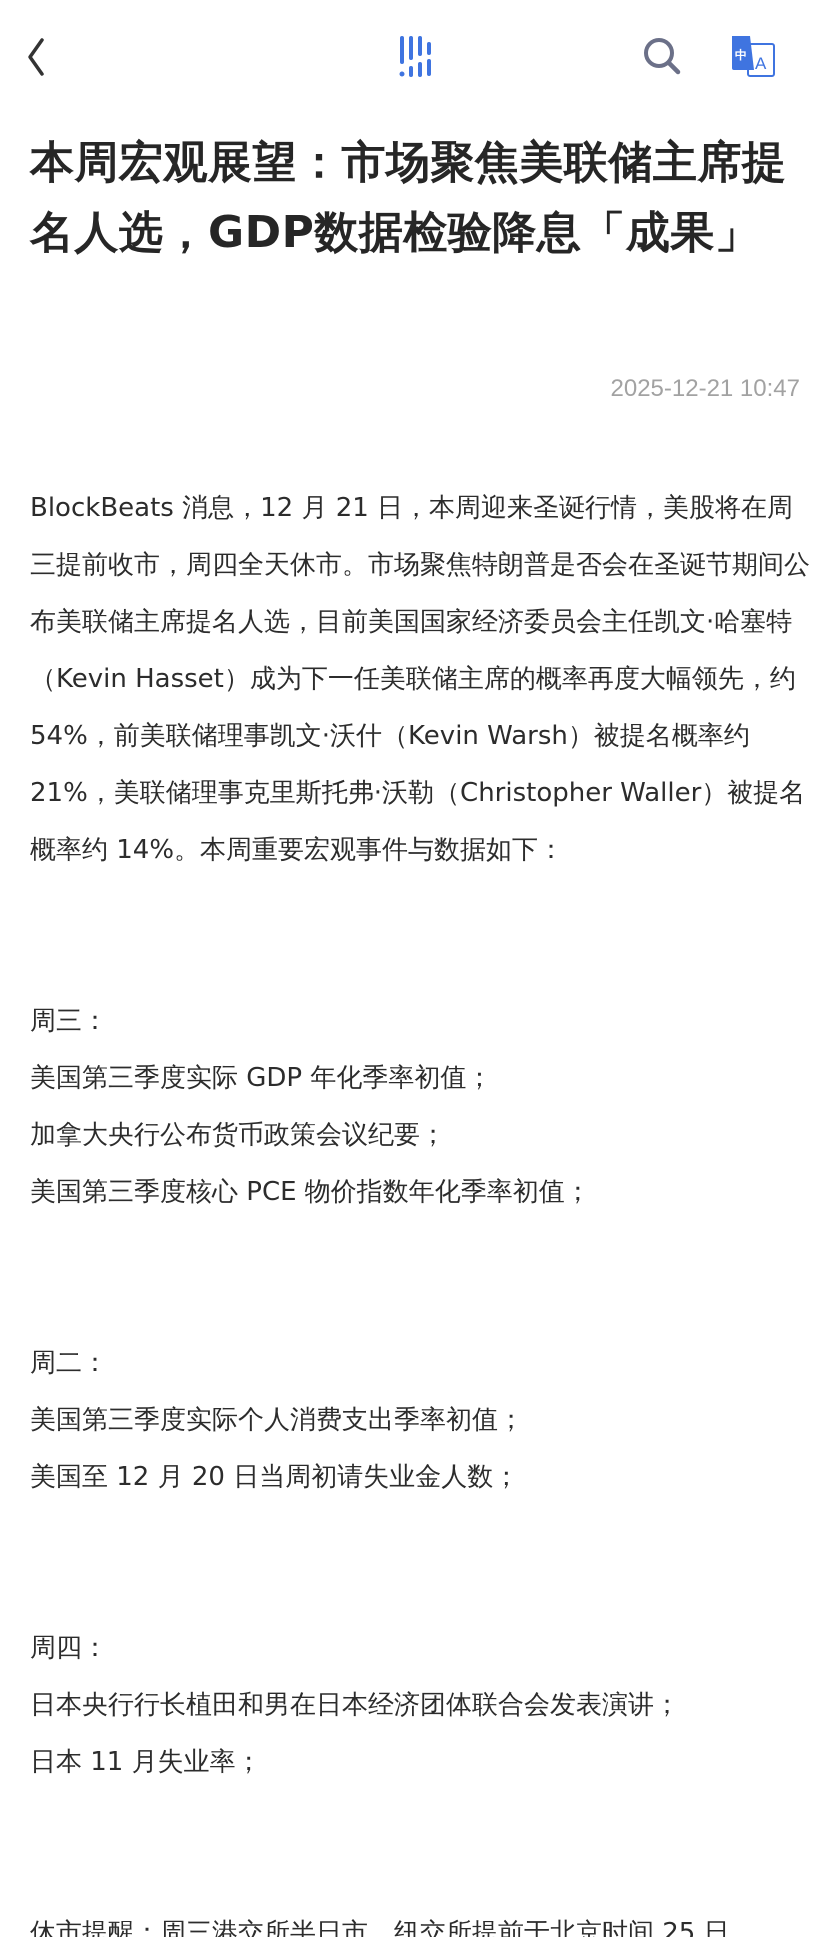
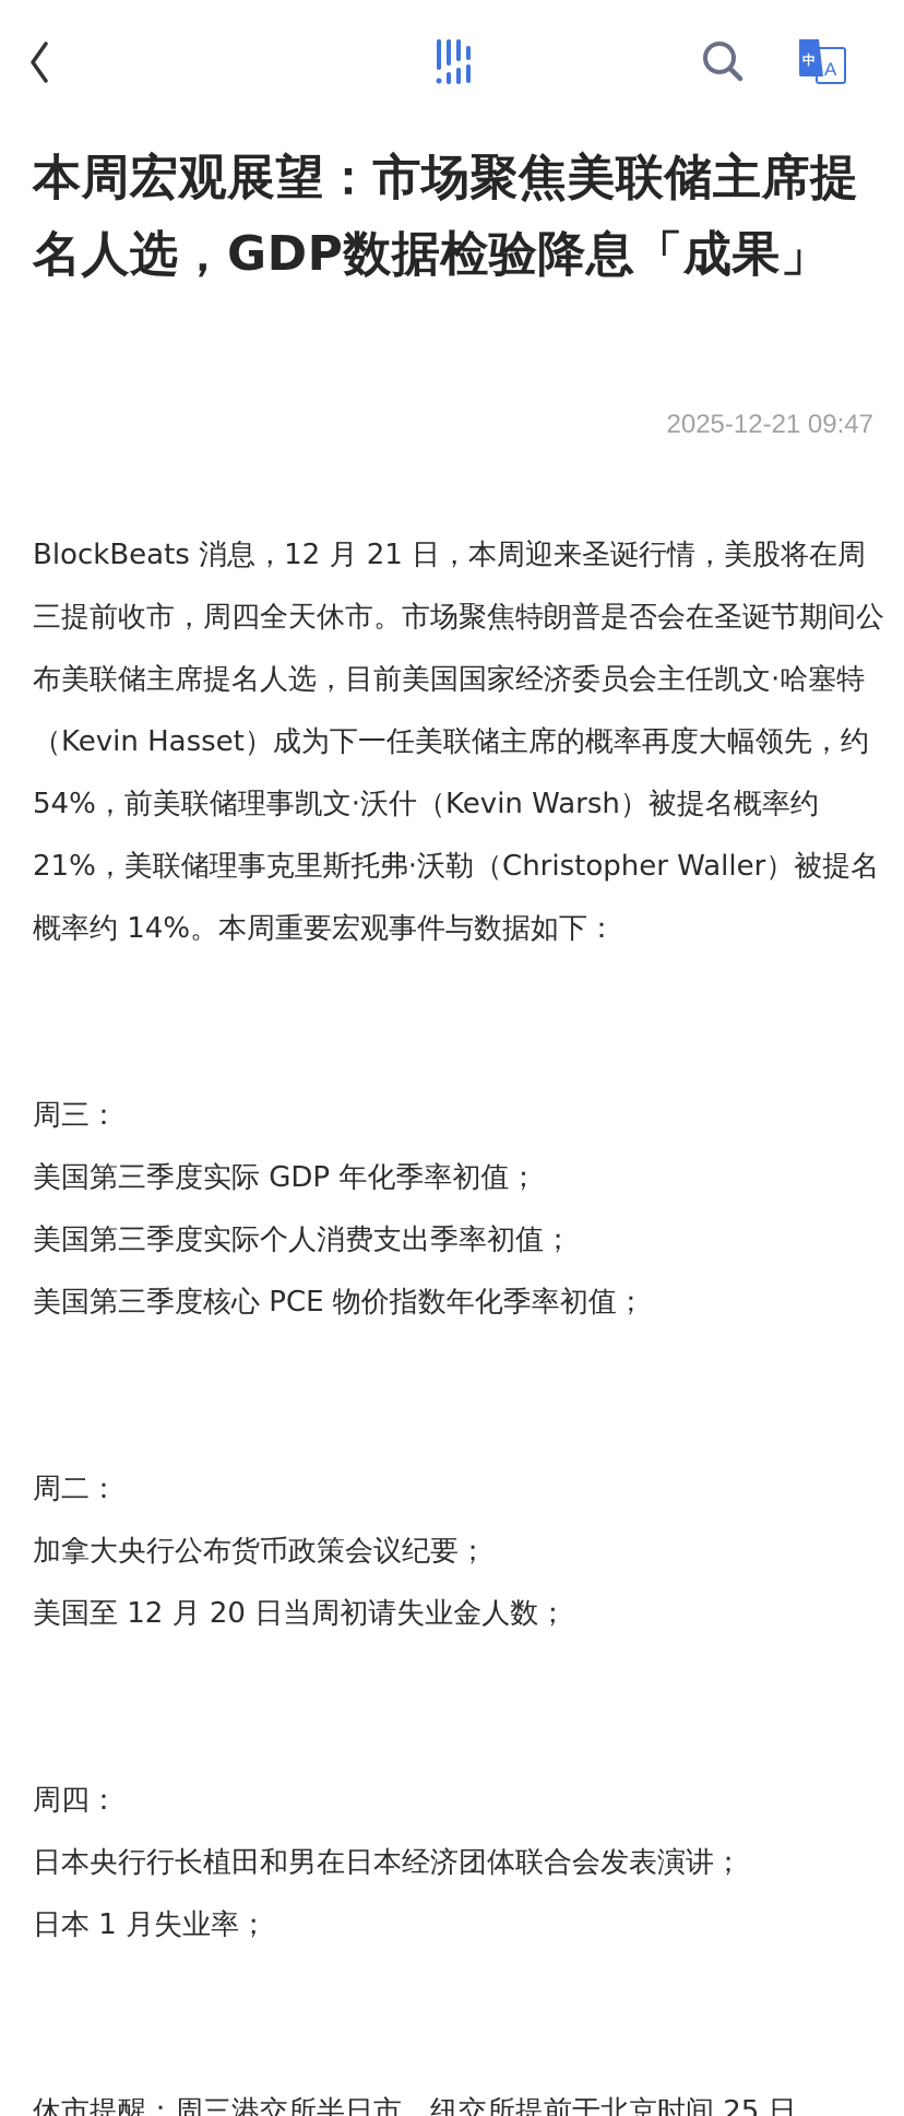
  A
  中
  本周宏观展望：市场聚焦美联储主席提名人选，GDP数据检验降息「成果」
- 2025-12-21 10:47
+ 2025-12-21 09:47
  BlockBeats 消息，12 月 21 日，本周迎来圣诞行情，美股将在周三提前收市，周四全天休市。市场聚焦特朗普是否会在圣诞节期间公布美联储主席提名人选，目前美国国家经济委员会主任凯文·哈塞特（Kevin Hasset）成为下一任美联储主席的概率再度大幅领先，约 54%，前美联储理事凯文·沃什（Kevin Warsh）被提名概率约 21%，美联储理事克里斯托弗·沃勒（Christopher Waller）被提名概率约 14%。本周重要宏观事件与数据如下：
  周三：
  美国第三季度实际 GDP 年化季率初值；
- 加拿大央行公布货币政策会议纪要；
+ 美国第三季度实际个人消费支出季率初值；
  美国第三季度核心 PCE 物价指数年化季率初值；
  周二：
- 美国第三季度实际个人消费支出季率初值；
+ 加拿大央行公布货币政策会议纪要；
  美国至 12 月 20 日当周初请失业金人数；
  周四：
  日本央行行长植田和男在日本经济团体联合会发表演讲；
- 日本 11 月失业率；
+ 日本 1 月失业率；
